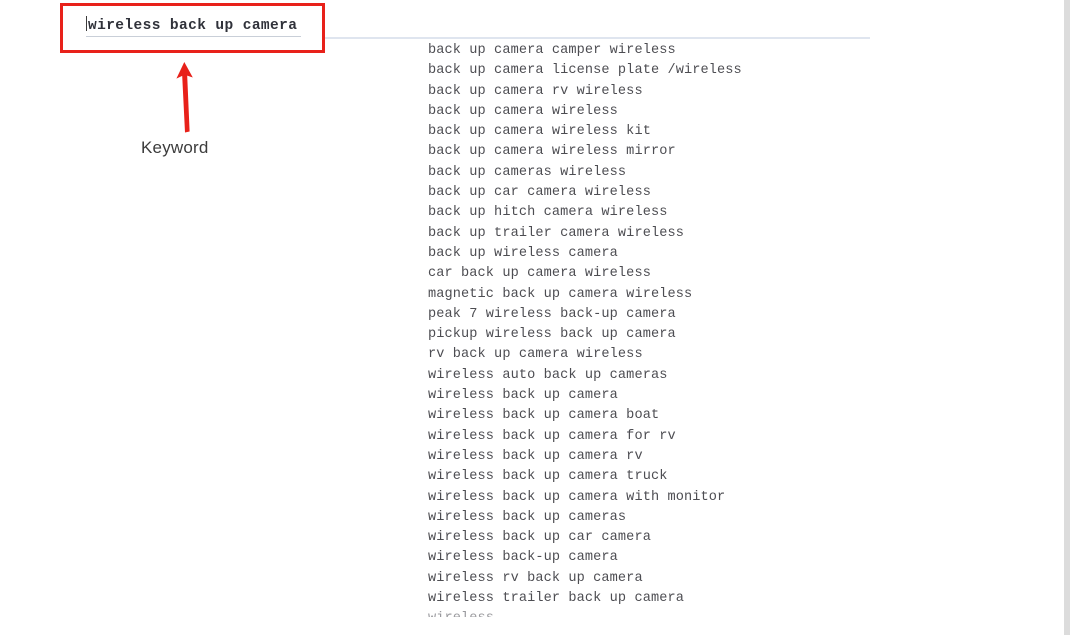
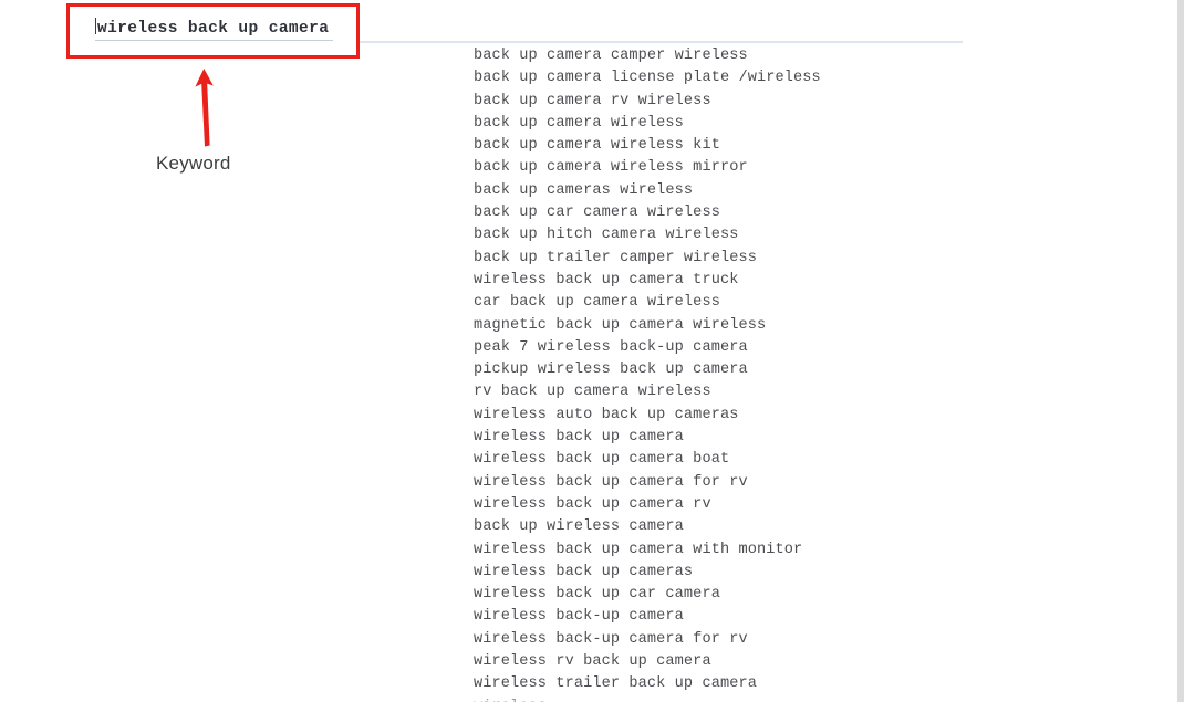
  wireless back up camera
  Keyword
  back up camera camper wireless
  back up camera license plate /wireless
  back up camera rv wireless
  back up camera wireless
  back up camera wireless kit
  back up camera wireless mirror
  back up cameras wireless
  back up car camera wireless
  back up hitch camera wireless
- back up trailer camera wireless
+ back up trailer camper wireless
- back up wireless camera
+ wireless back up camera truck
  car back up camera wireless
  magnetic back up camera wireless
  peak 7 wireless back-up camera
  pickup wireless back up camera
  rv back up camera wireless
  wireless auto back up cameras
  wireless back up camera
  wireless back up camera boat
  wireless back up camera for rv
  wireless back up camera rv
- wireless back up camera truck
+ back up wireless camera
  wireless back up camera with monitor
  wireless back up cameras
  wireless back up car camera
  wireless back-up camera
+ wireless back-up camera for rv
  wireless rv back up camera
  wireless trailer back up camera
